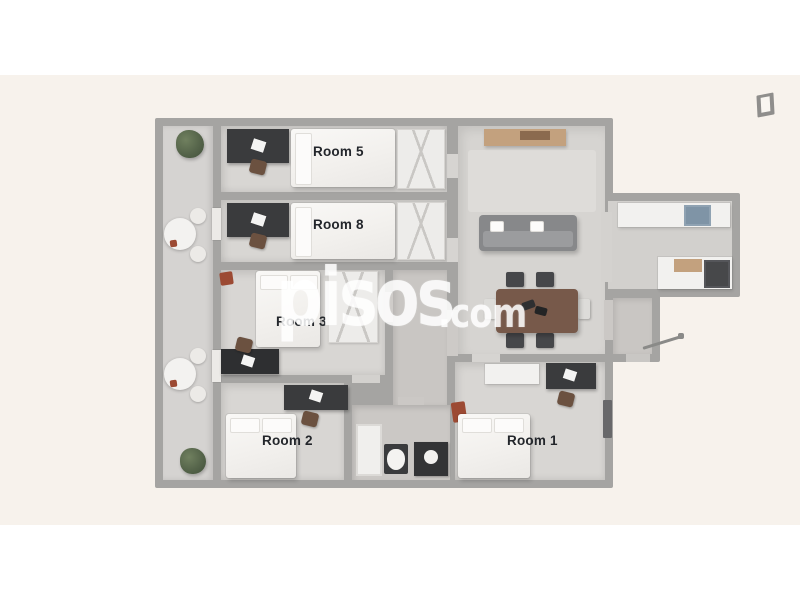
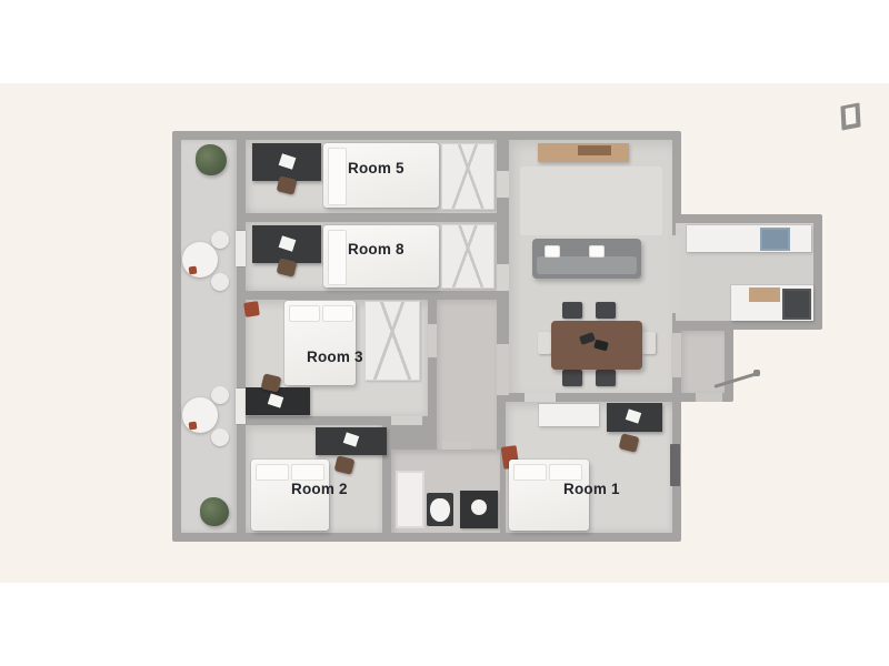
  Room 5
  Room 8
  Room 3
  Room 2
  Room 1
- pisos
- .com
